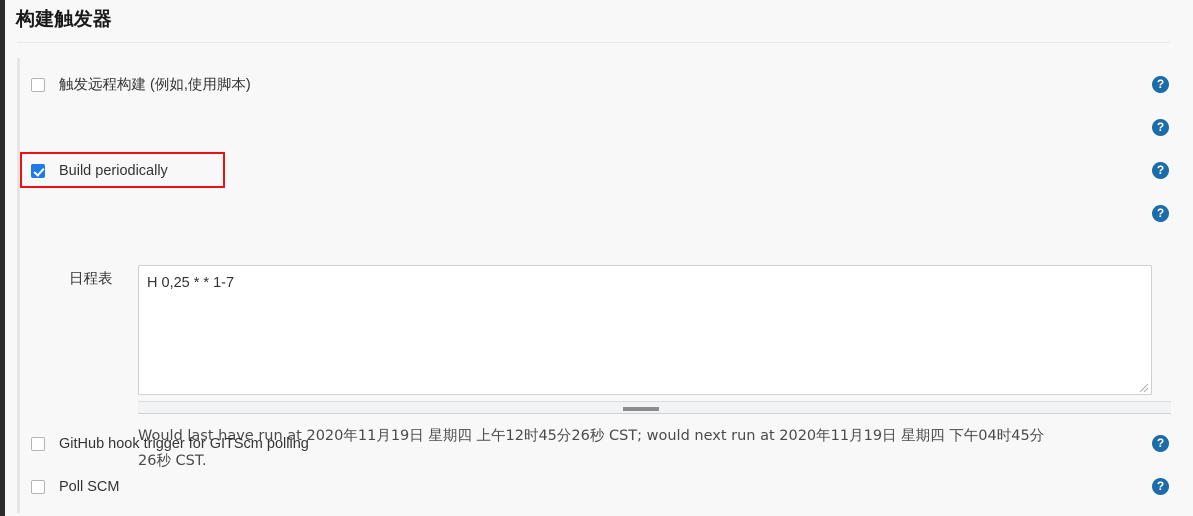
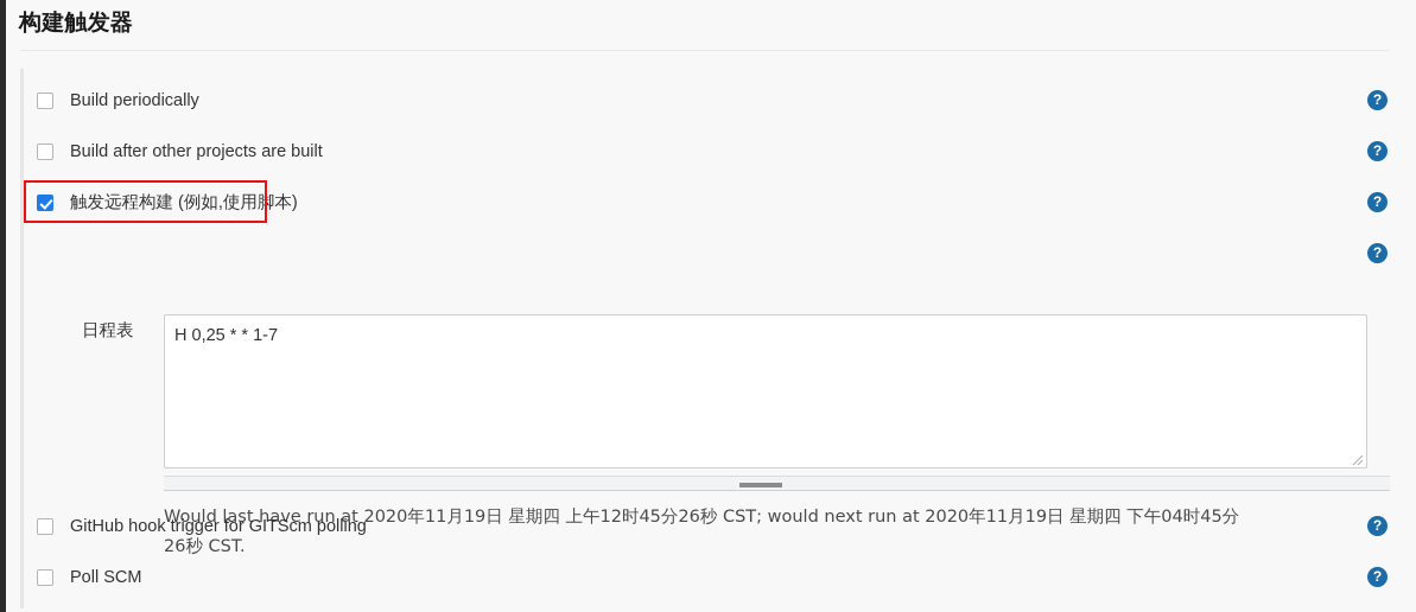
  构建触发器
- 触发远程构建 (例如,使用脚本)
+ Build periodically
  ?
+ Build after other projects are built
  ?
- Build periodically
+ 触发远程构建 (例如,使用脚本)
  ?
  日程表
  H 0,25 * * 1-7
  ?
  Would last have run at 2020年11月19日 星期四 上午12时45分26秒 CST; would next run at 2020年11月19日 星期四 下午04时45分
  26秒 CST.
  GitHub hook trigger for GITScm polling
  ?
  Poll SCM
  ?
